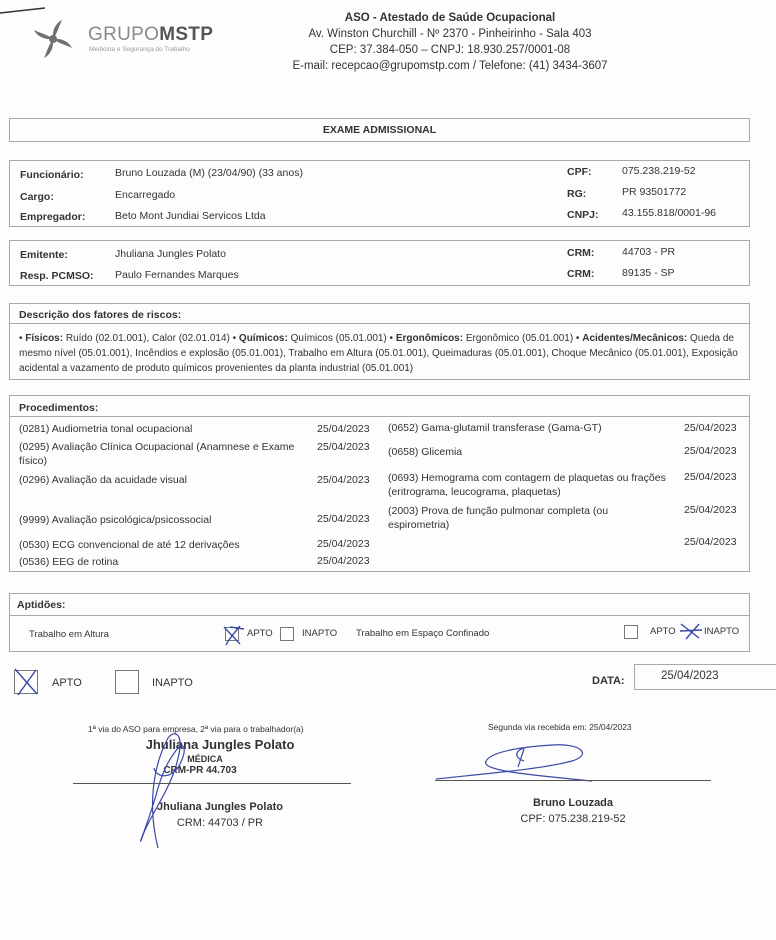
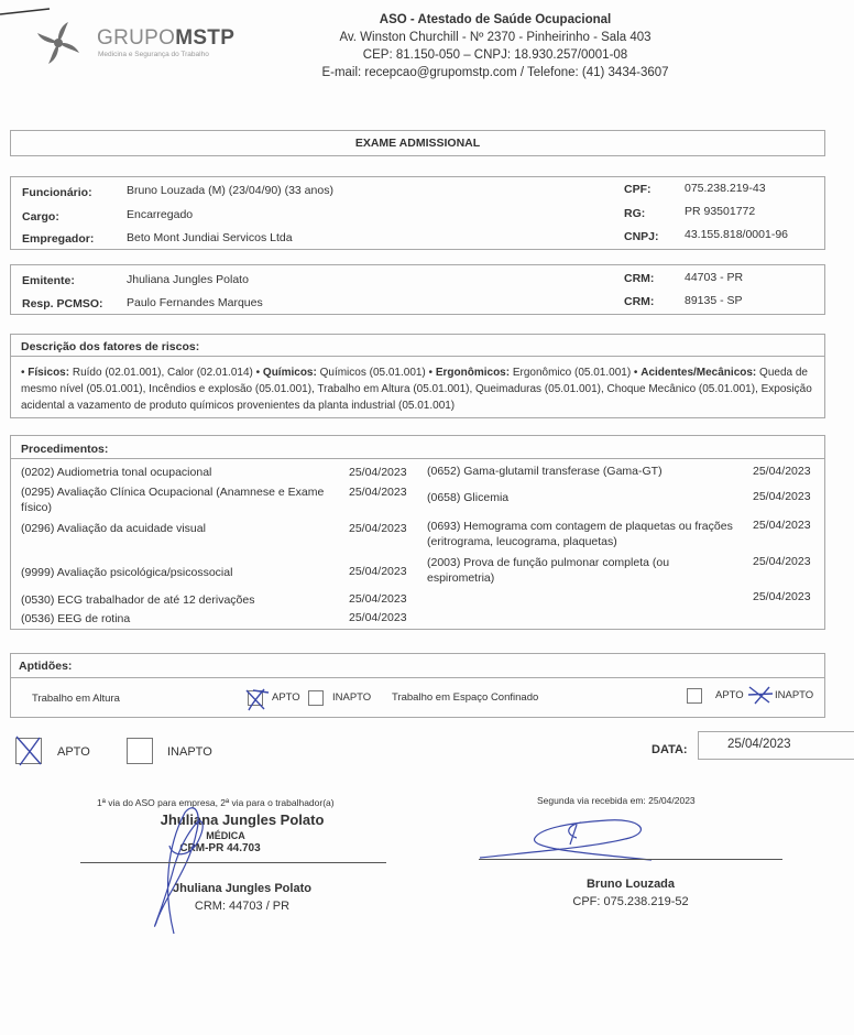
  GRUPOMSTP
  ASO - Atestado de Saúde Ocupacional
  Av. Winston Churchill - Nº 2370 - Pinheirinho - Sala 403
- CEP: 37.384-050 – CNPJ: 18.930.257/0001-08
+ CEP: 81.150-050 – CNPJ: 18.930.257/0001-08
  E-mail: recepcao@grupomstp.com / Telefone: (41) 3434-3607
  EXAME ADMISSIONAL
  Funcionário:
  Bruno Louzada (M) (23/04/90) (33 anos)
  Cargo:
  Encarregado
  Empregador:
  Beto Mont Jundiai Servicos Ltda
  CPF:
- 075.238.219-52
+ 075.238.219-43
  RG:
  PR 93501772
  CNPJ:
  43.155.818/0001-96
  Emitente:
  Jhuliana Jungles Polato
  Resp. PCMSO:
  Paulo Fernandes Marques
  CRM:
  44703 - PR
  CRM:
  89135 - SP
  Descrição dos fatores de riscos:
  • Físicos: Ruído (02.01.001), Calor (02.01.014) • Químicos: Químicos (05.01.001) • Ergonômicos: Ergonômico (05.01.001) • Acidentes/Mecânicos: Queda de mesmo nível (05.01.001), Incêndios e explosão (05.01.001), Trabalho em Altura (05.01.001), Queimaduras (05.01.001), Choque Mecânico (05.01.001), Exposição acidental a vazamento de produto químicos provenientes da planta industrial (05.01.001)
  Procedimentos:
- (0281) Audiometria tonal ocupacional
+ (0202) Audiometria tonal ocupacional
  25/04/2023
  (0295) Avaliação Clínica Ocupacional (Anamnese e Exame físico)
  25/04/2023
  (0296) Avaliação da acuidade visual
  25/04/2023
  (9999) Avaliação psicológica/psicossocial
  25/04/2023
- (0530) ECG convencional de até 12 derivações
+ (0530) ECG trabalhador de até 12 derivações
  25/04/2023
  (0536) EEG de rotina
  25/04/2023
  (0652) Gama-glutamil transferase (Gama-GT)
  25/04/2023
  (0658) Glicemia
  25/04/2023
  (0693) Hemograma com contagem de plaquetas ou frações (eritrograma, leucograma, plaquetas)
  25/04/2023
  (2003) Prova de função pulmonar completa (ou espirometria)
  25/04/2023
  25/04/2023
  Aptidões:
  Trabalho em Altura
  APTO
  INAPTO
  Trabalho em Espaço Confinado
  APTO
  INAPTO
  APTO
  INAPTO
  DATA:
  25/04/2023
  1ª via do ASO para empresa, 2ª via para o trabalhador(a)
  Jhliana Jungles Polato
  MÉDICA
  CM-PR 44.703
  Jhuliana Jungles Polato
  CRM: 44703 / PR
  Segunda via recebida em: 25/04/2023
  Bruno Louzada
  CPF: 075.238.219-52
